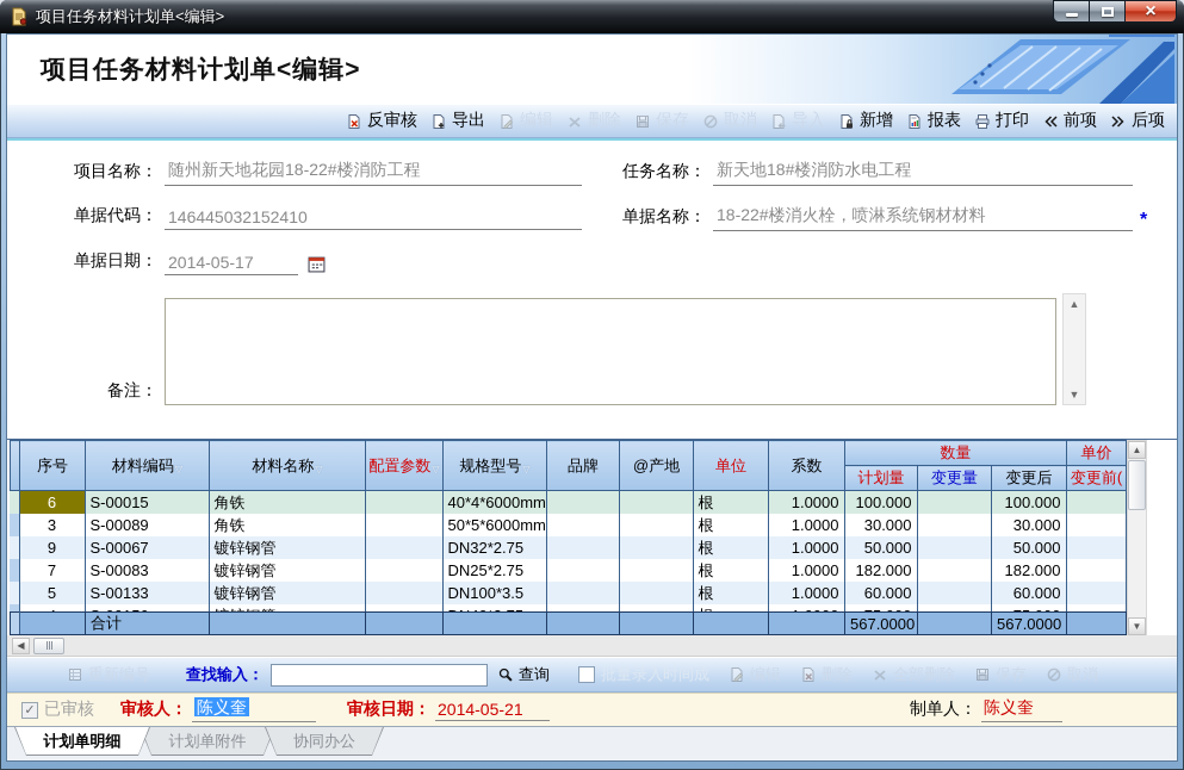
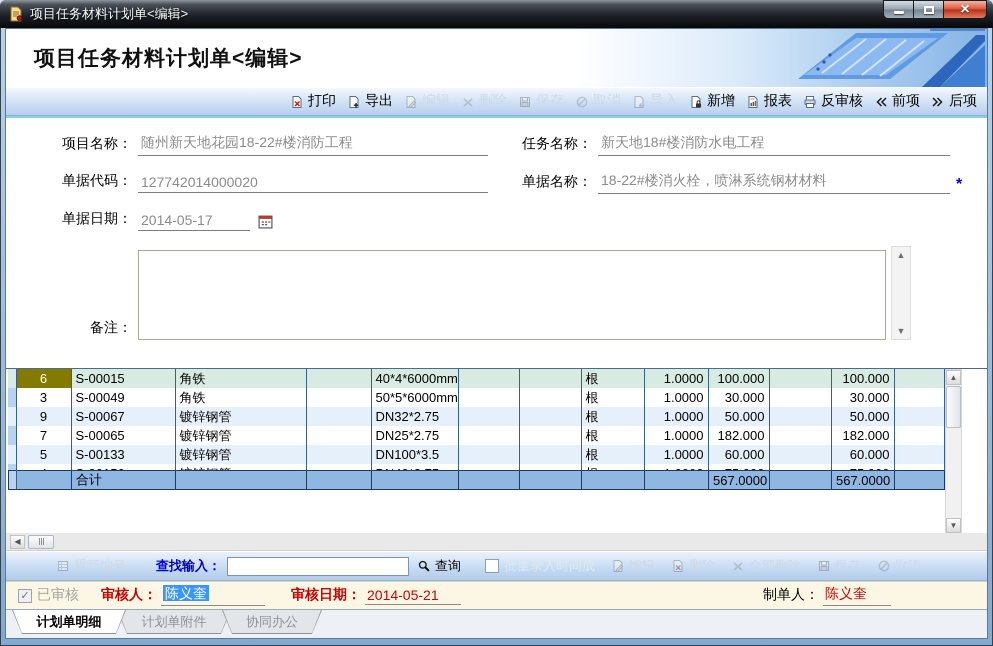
  项目任务材料计划单<编辑>
  ×
  项目任务材料计划单<编辑>
- 反审核
+ 打印
  导出
  编辑
  删除
  保存
  取消
  导入
  新增
  报表
- 打印
+ 反审核
  前项
  后项
  项目名称：
  随州新天地花园18-22#楼消防工程
  任务名称：
  新天地18#楼消防水电工程
  单据代码：
- 146445032152410
+ 127742014000020
  单据名称：
  18-22#楼消火栓，喷淋系统钢材材料
  *
  单据日期：
  2014-05-17
  备注：
  ▲
  ▼
- 	序号	材料编码▽	材料名称▽	配置参数▽	规格型号▽	品牌	@产地	单位	系数	数量	单价
- 计划量	变更量	变更后	变更前(
  	6	S-00015	角铁		40*4*6000mm			根	1.0000	100.000		100.000
- 	3	S-00089	角铁		50*5*6000mm			根	1.0000	30.000		30.000
+ 	3	S-00049	角铁		50*5*6000mm			根	1.0000	30.000		30.000
  	9	S-00067	镀锌钢管		DN32*2.75			根	1.0000	50.000		50.000
- 	7	S-00083	镀锌钢管		DN25*2.75			根	1.0000	182.000		182.000
+ 	7	S-00065	镀锌钢管		DN25*2.75			根	1.0000	182.000		182.000
  	5	S-00133	镀锌钢管		DN100*3.5			根	1.0000	60.000		60.000
  		合计								567.0000		567.0000
  ▲
  ▼
  ◀
  重新编号
  查找输入：
  查询
  批量录入时间成
  编辑
  删除
  全部删除
  保存
  取消
  ✓
  已审核
  审核人：
  陈义奎
  审核日期：
  2014-05-21
  制单人：
  陈义奎
  计划单明细
  计划单附件
  协同办公
